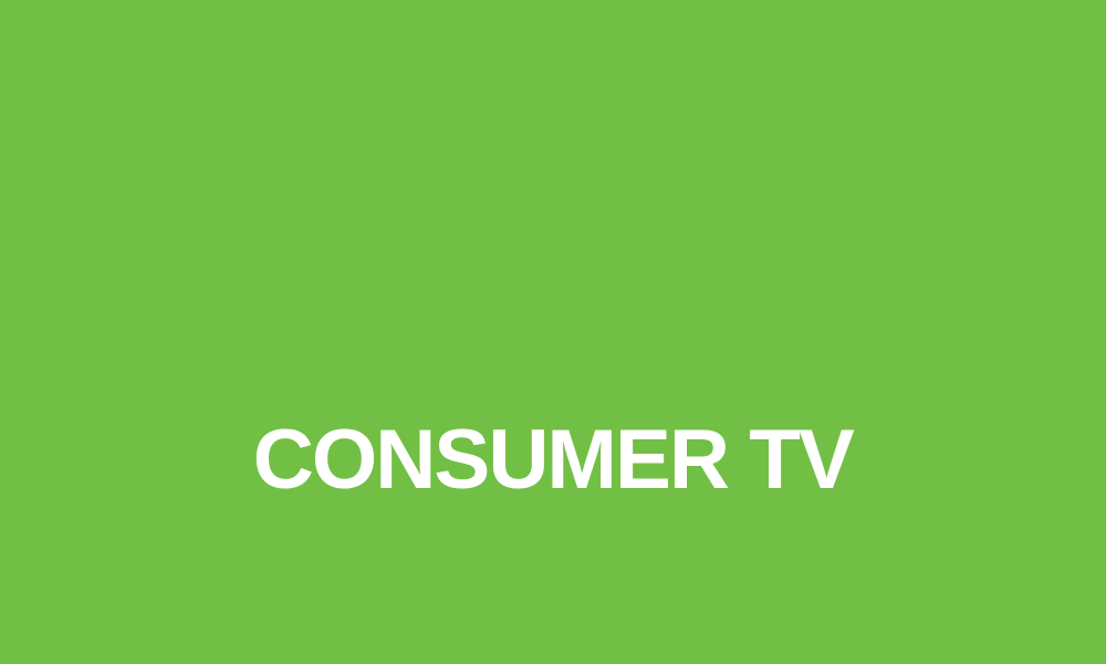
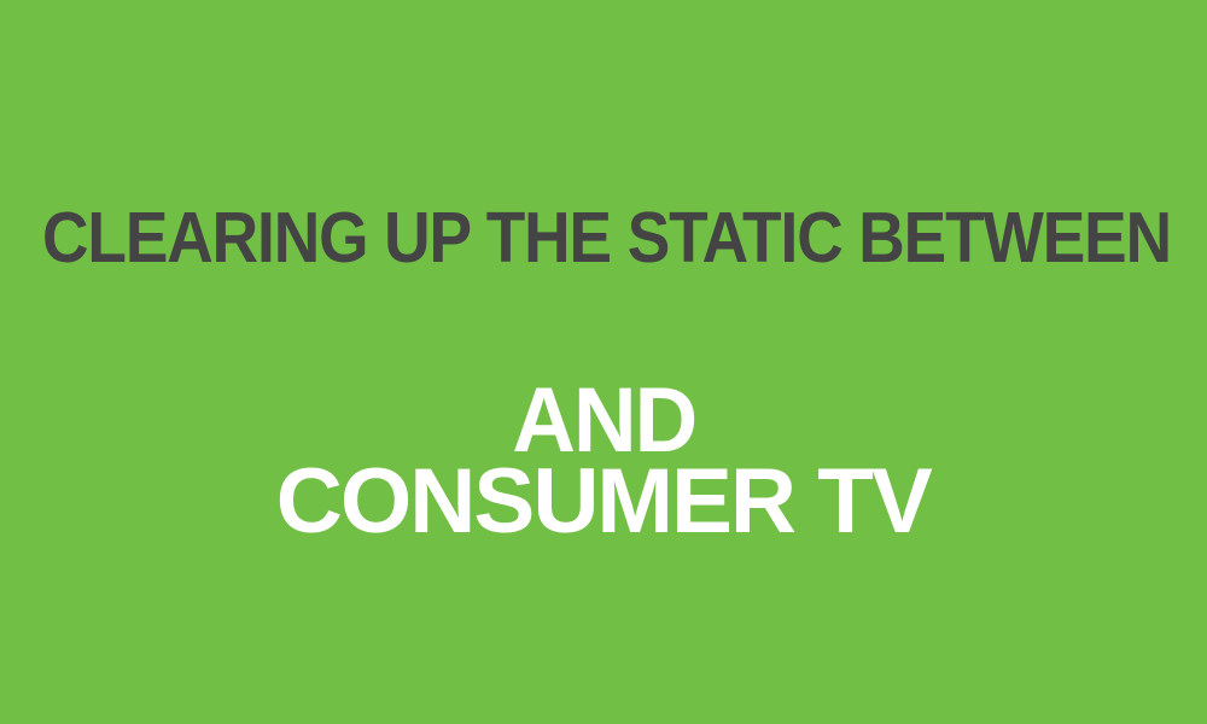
+ CLEARING UP THE STATIC BETWEEN
+ AND
  CONSUMER TV
